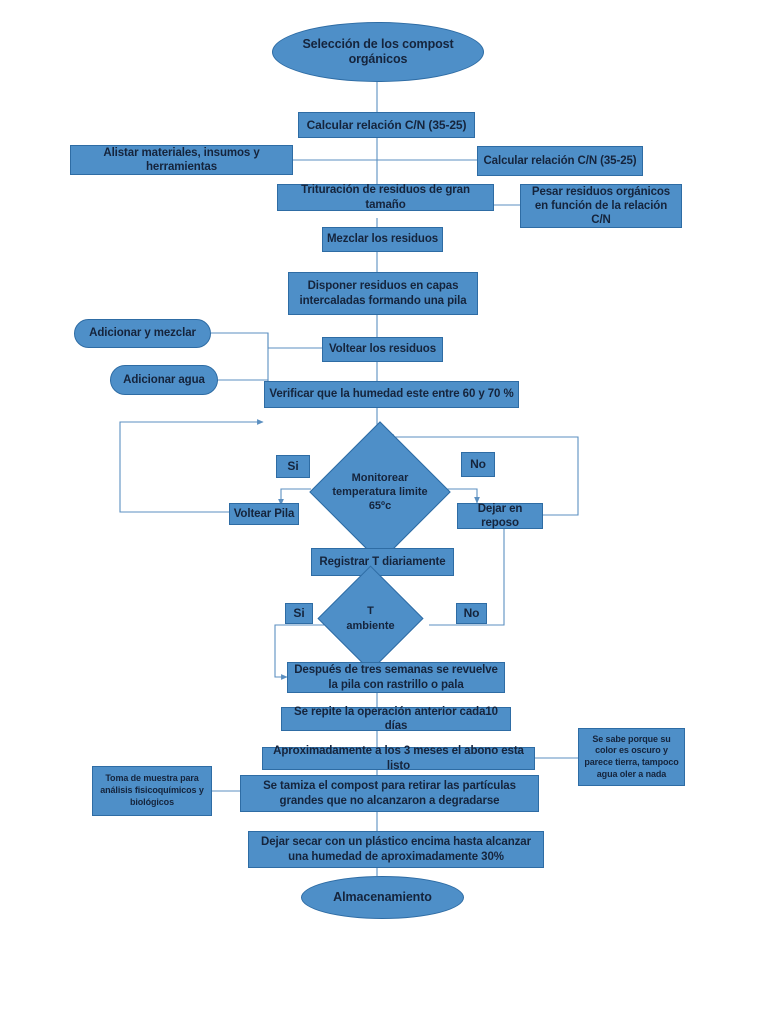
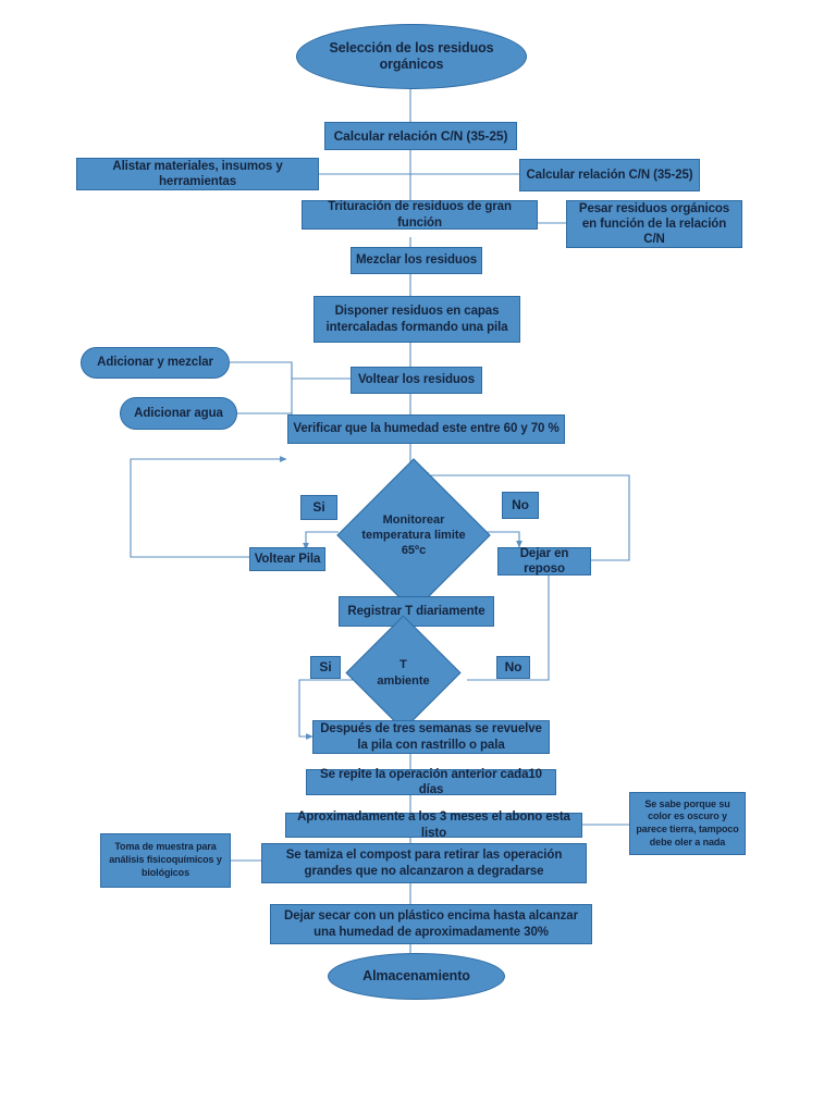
- Selección de los compost orgánicos
+ Selección de los residuos orgánicos
  Calcular relación C/N (35-25)
  Alistar materiales, insumos y herramientas
  Calcular relación C/N (35-25)
- Trituración de residuos de gran tamaño
+ Trituración de residuos de gran función
  Pesar residuos orgánicos en función de la relación C/N
  Mezclar los residuos
  Disponer residuos en capas intercaladas formando una pila
  Adicionar y mezclar
  Voltear los residuos
  Adicionar agua
  Verificar que la humedad este entre 60 y 70 %
  Monitorear
  temperatura limite
  65ºc
  Si
  No
  Voltear Pila
  Dejar en reposo
  Registrar T diariamente
  T
  ambiente
  Si
  No
  Después de tres semanas se revuelve la pila con rastrillo o pala
  Se repite la operación anterior cada10 días
  Aproximadamente a los 3 meses el abono esta listo
- Se sabe porque su color es oscuro y parece tierra, tampoco agua oler a nada
+ Se sabe porque su color es oscuro y parece tierra, tampoco debe oler a nada
  Toma de muestra para análisis fisicoquímicos y biológicos
- Se tamiza el compost para retirar las partículas grandes que no alcanzaron a degradarse
+ Se tamiza el compost para retirar las operación grandes que no alcanzaron a degradarse
  Dejar secar con un plástico encima hasta alcanzar una humedad de aproximadamente 30%
  Almacenamiento
